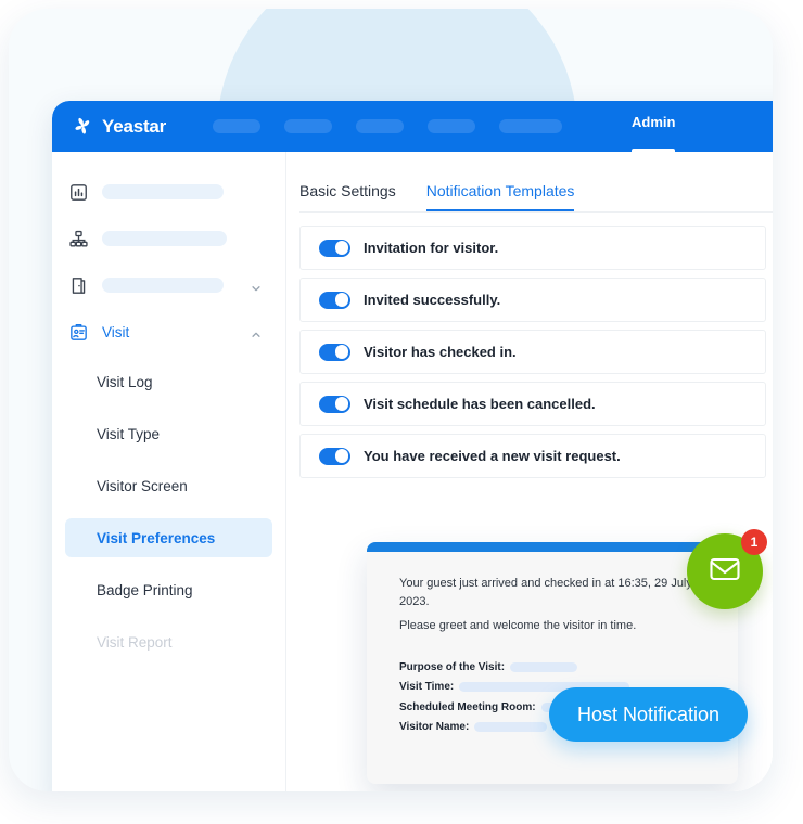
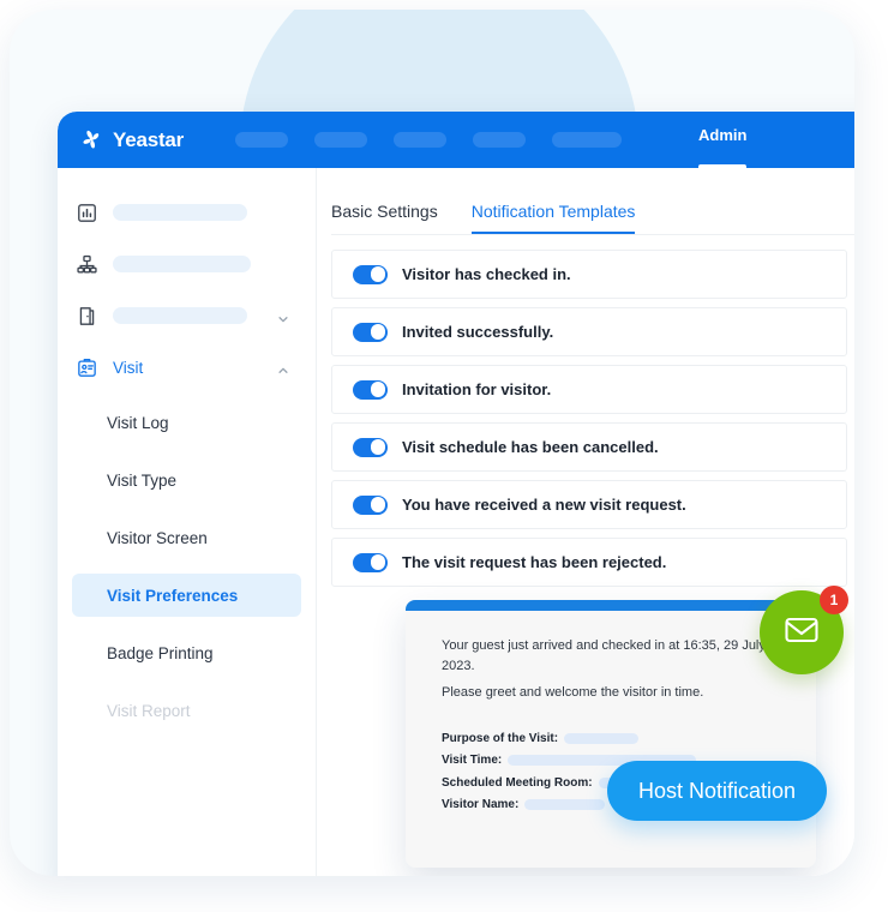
  Yeastar
  Admin
  Visit
  Visit Log
  Visit Type
  Visitor Screen
  Visit Preferences
  Badge Printing
  Visit Report
  Basic Settings
  Notification Templates
- Invitation for visitor.
+ Visitor has checked in.
  Invited successfully.
- Visitor has checked in.
+ Invitation for visitor.
  Visit schedule has been cancelled.
  You have received a new visit request.
+ The visit request has been rejected.
  Your guest just arrived and checked in at 16:35, 29 Jul 2023.
  Please greet and welcome the visitor in time.
  Purpose of the Visit:
  Visit Time:
  Scheduled Meeting Room:
  Visitor Name:
  1
  Host Notification
